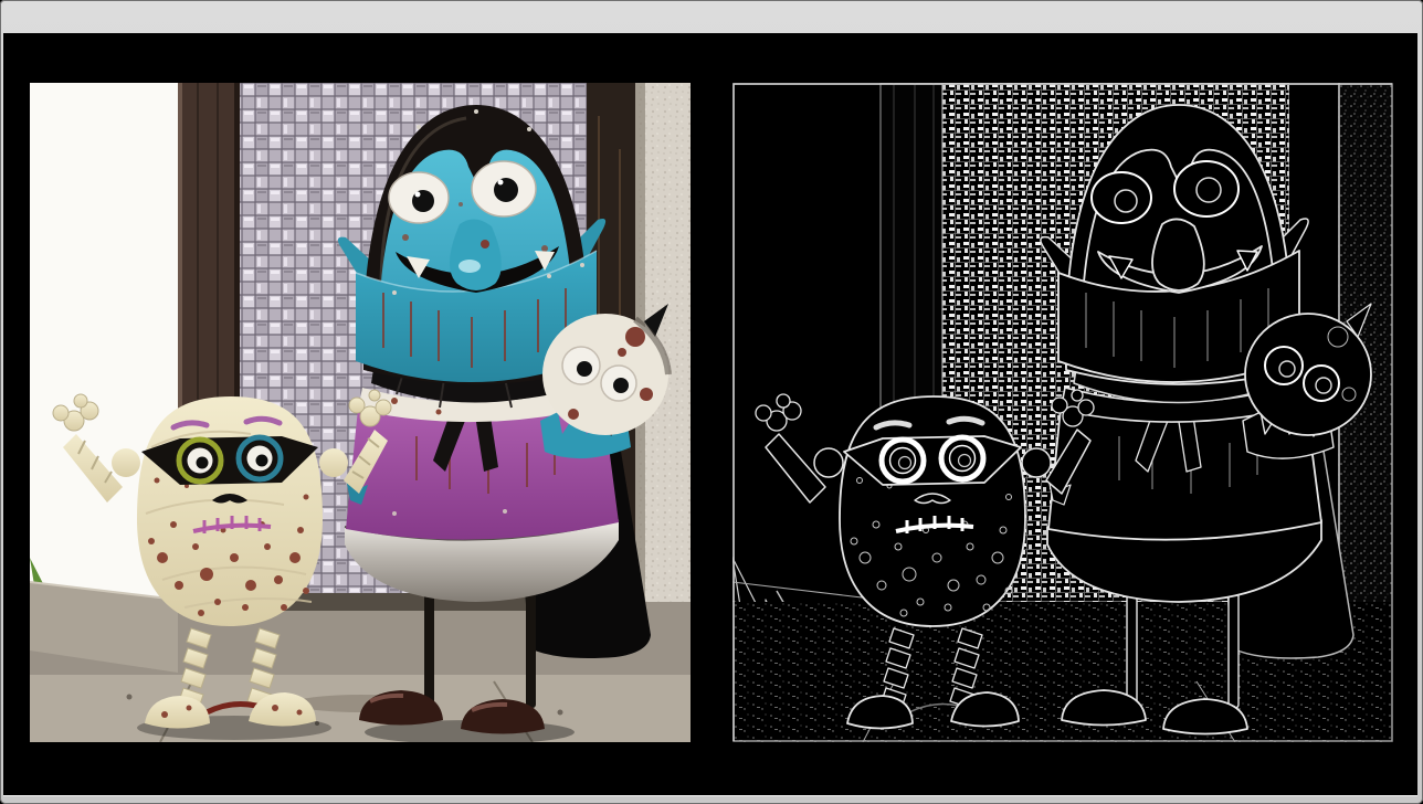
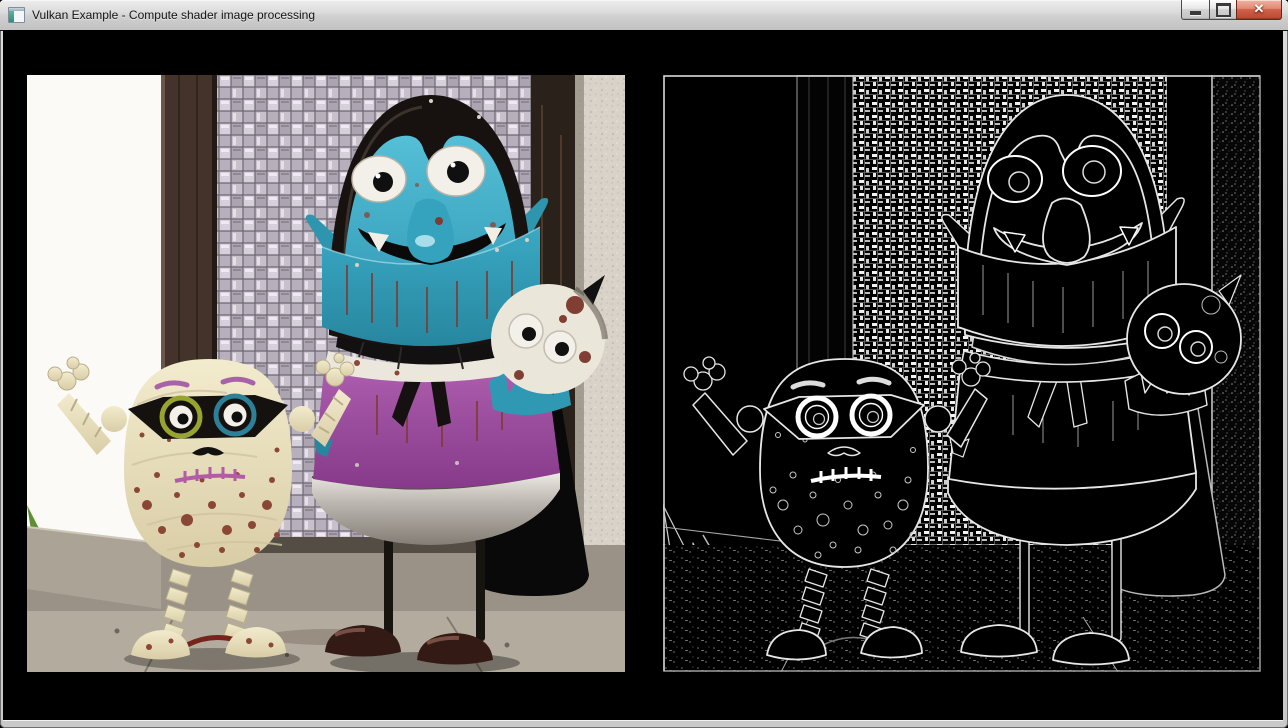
+ Vulkan Example - Compute shader image processing
+ ✕
